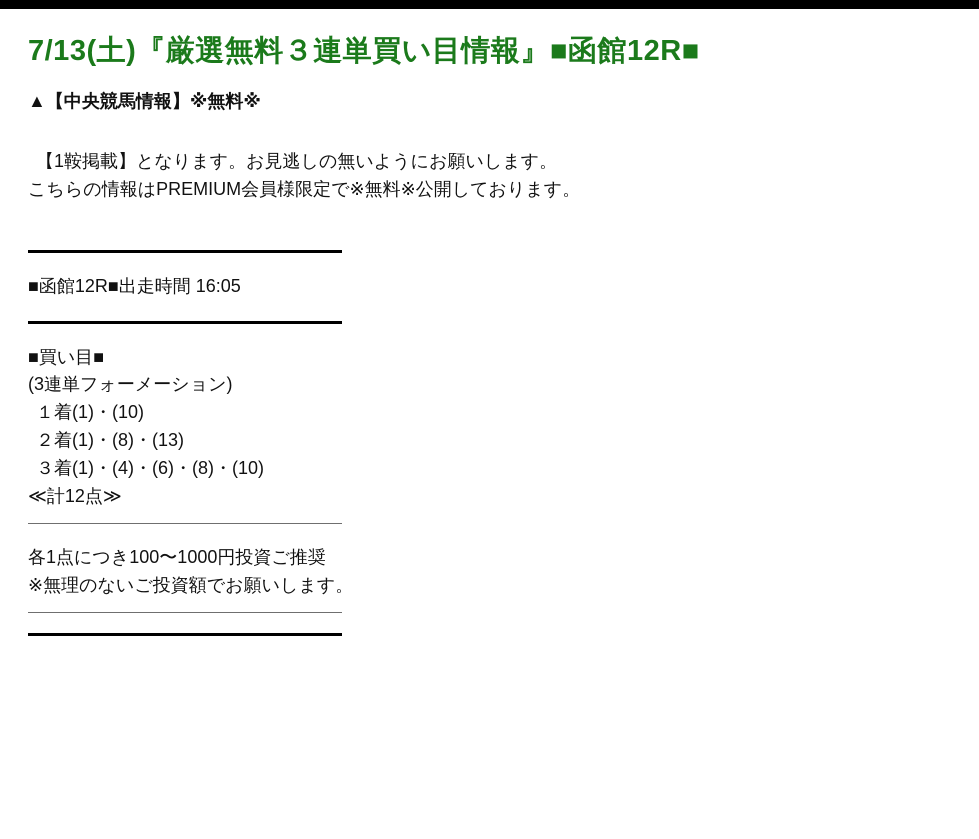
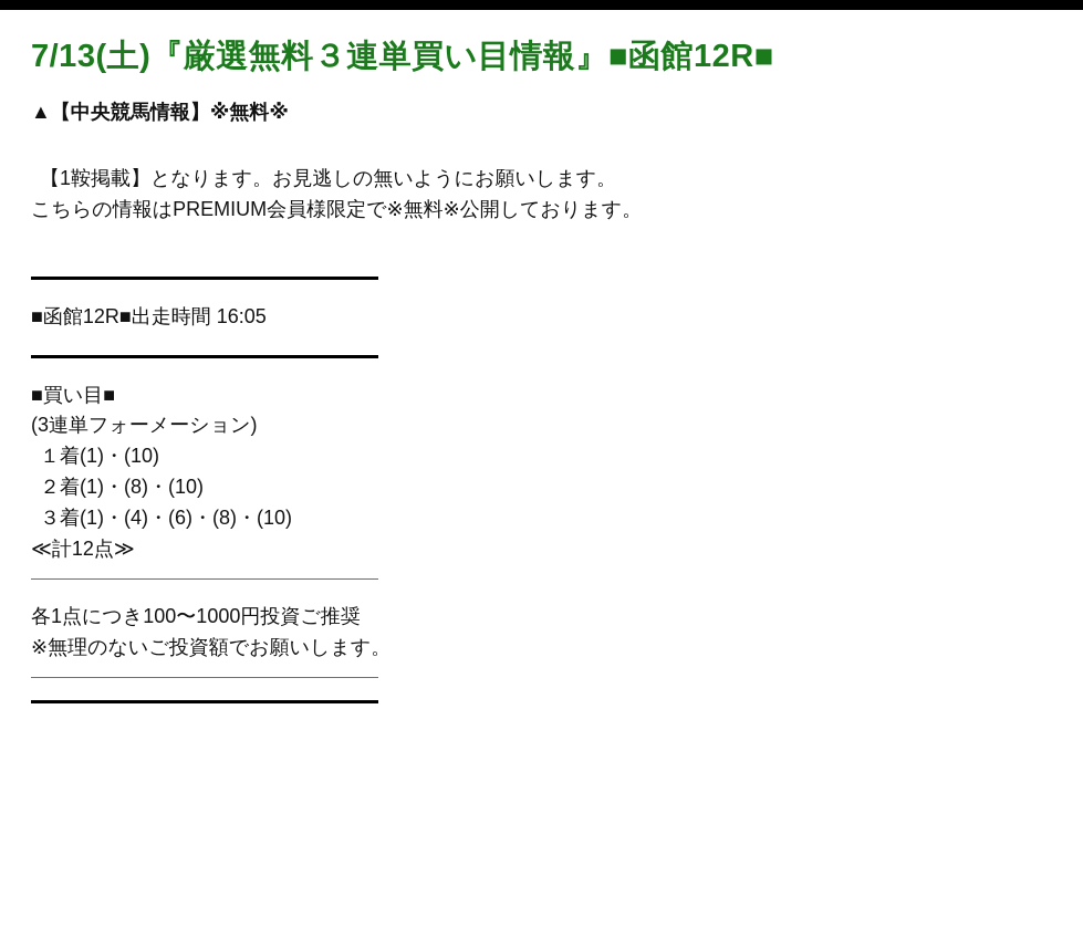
  7/13(土)『厳選無料３連単買い目情報』■函館12R■
  ▲【中央競馬情報】※無料※
  【1鞍掲載】となります。お見逃しの無いようにお願いします。
  こちらの情報はPREMIUM会員様限定で※無料※公開しております。
  ■函館12R■出走時間 16:05
  ■買い目■
  (3連単フォーメーション)
  １着(1)・(10)
- ２着(1)・(8)・(13)
+ ２着(1)・(8)・(10)
  ３着(1)・(4)・(6)・(8)・(10)
  ≪計12点≫
  各1点につき100〜1000円投資ご推奨
  ※無理のないご投資額でお願いします。
